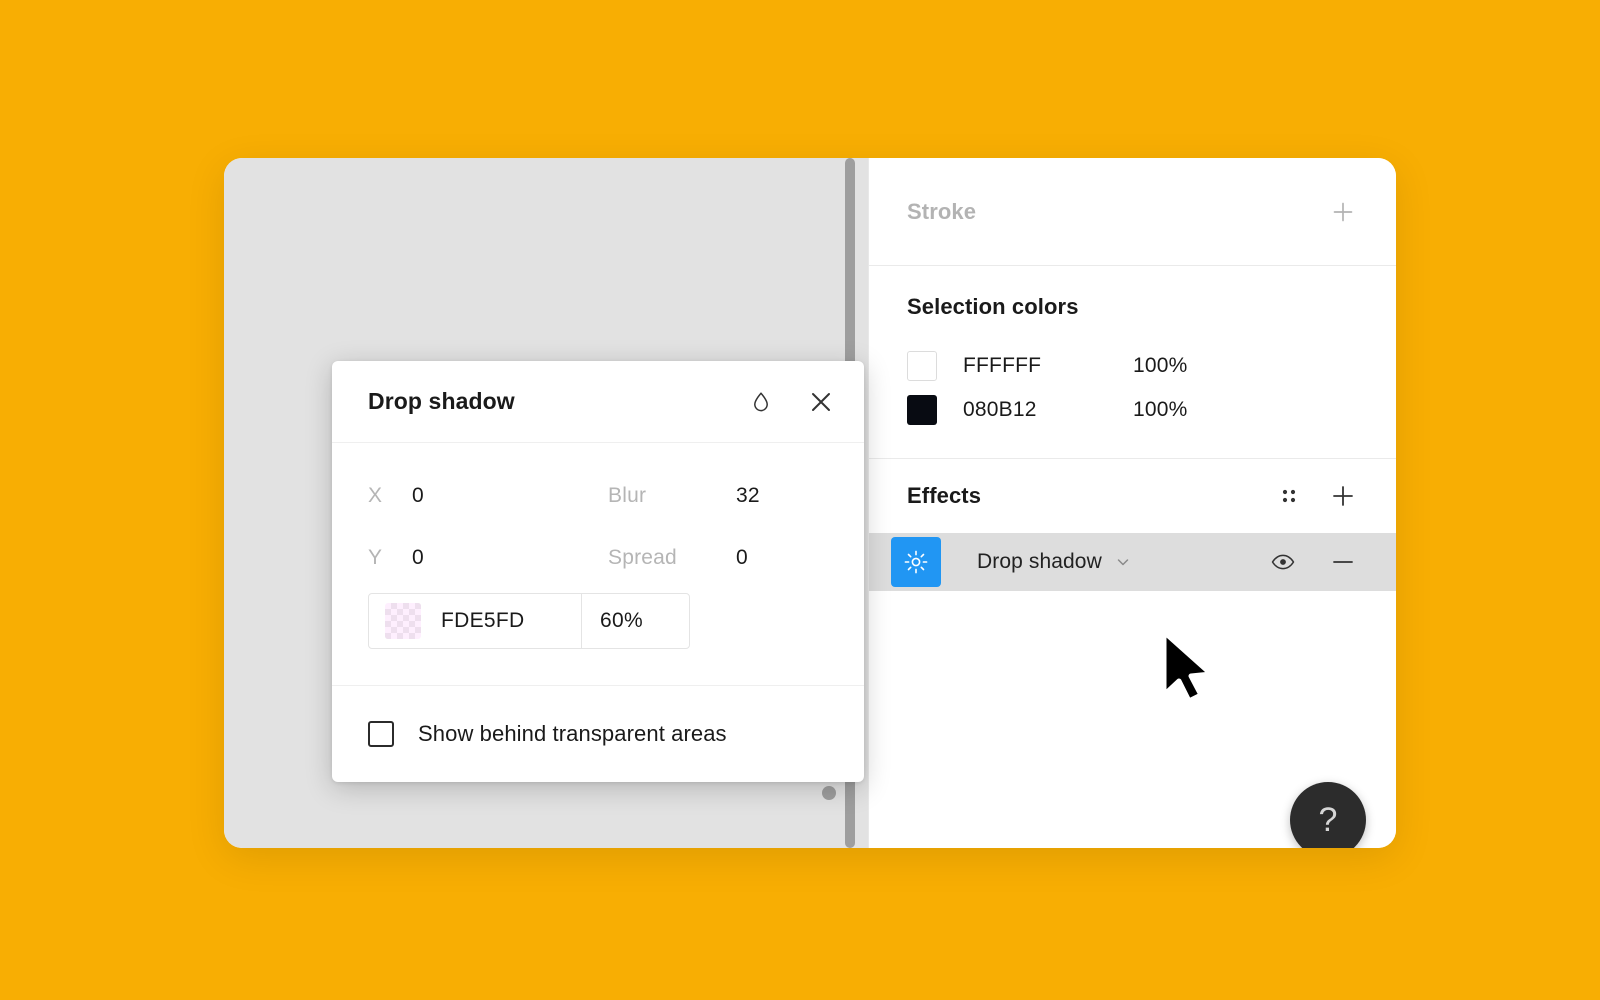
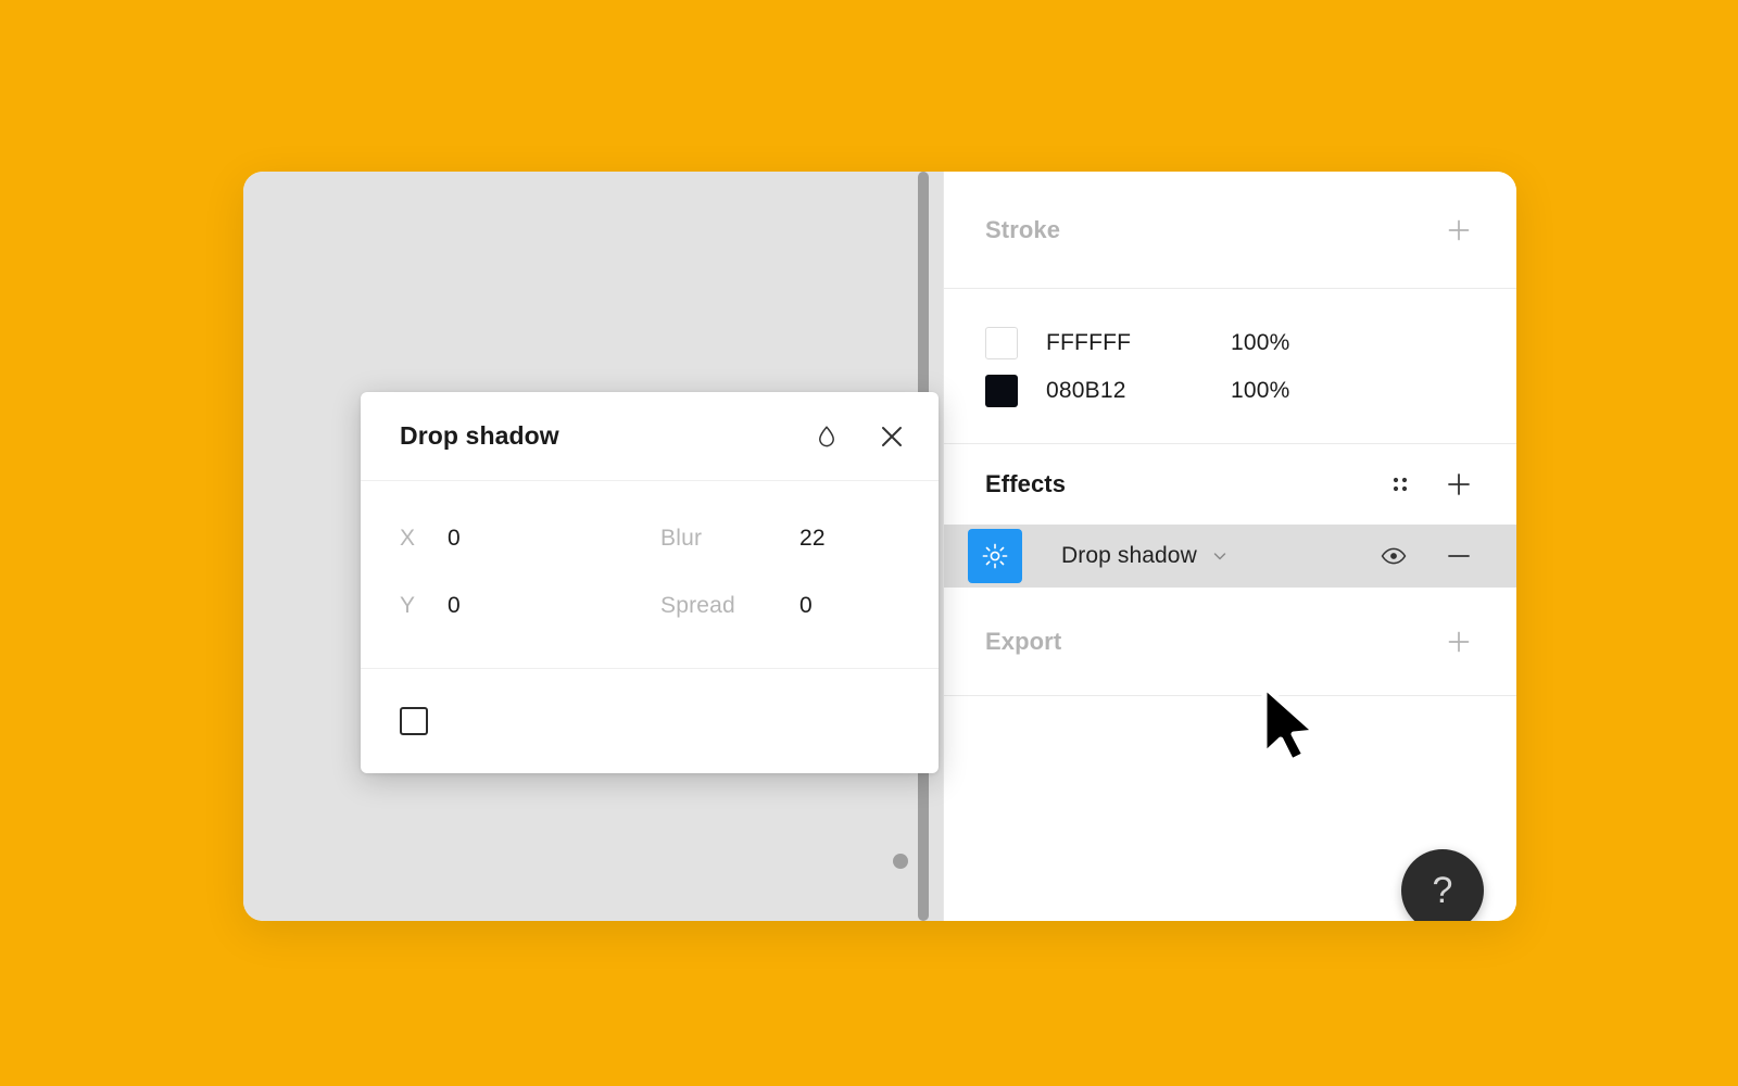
  Stroke
- Selection colors
  FFFFFF
  100%
  080B12
  100%
  Effects
  Drop shadow
+ Export
  ?
  Drop shadow
  X
  0
  Blur
- 32
+ 22
  Y
  0
  Spread
  0
- FDE5FD
- 60%
- Show behind transparent areas
